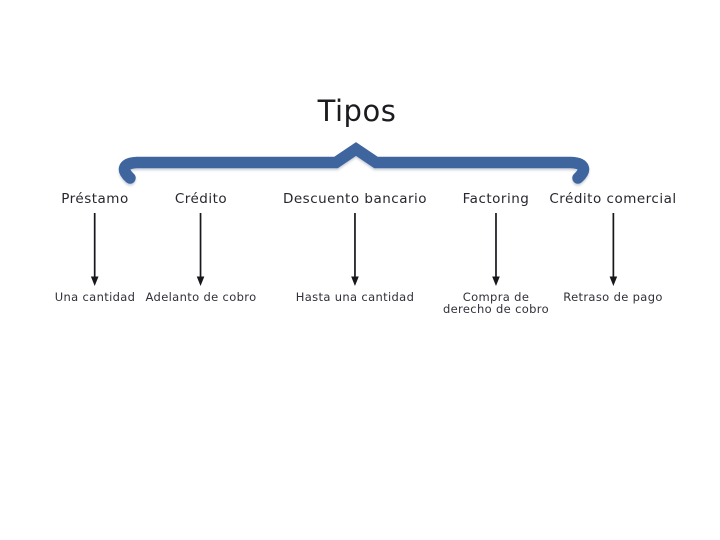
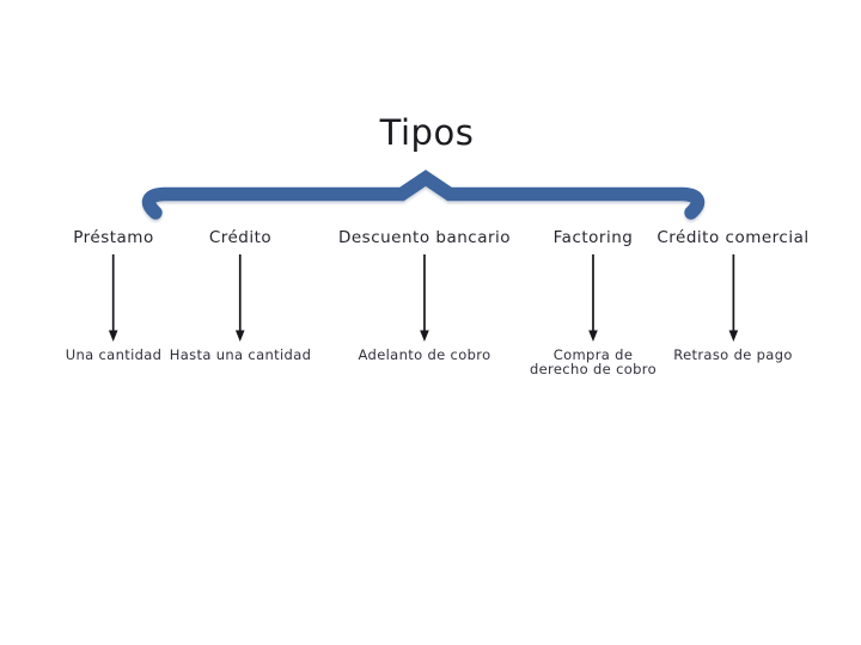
  Tipos
  Préstamo
  Una cantidad
  Crédito
- Adelanto de cobro
+ Hasta una cantidad
  Descuento bancario
- Hasta una cantidad
+ Adelanto de cobro
  Factoring
  Compra de
  derecho de cobro
  Crédito comercial
  Retraso de pago
